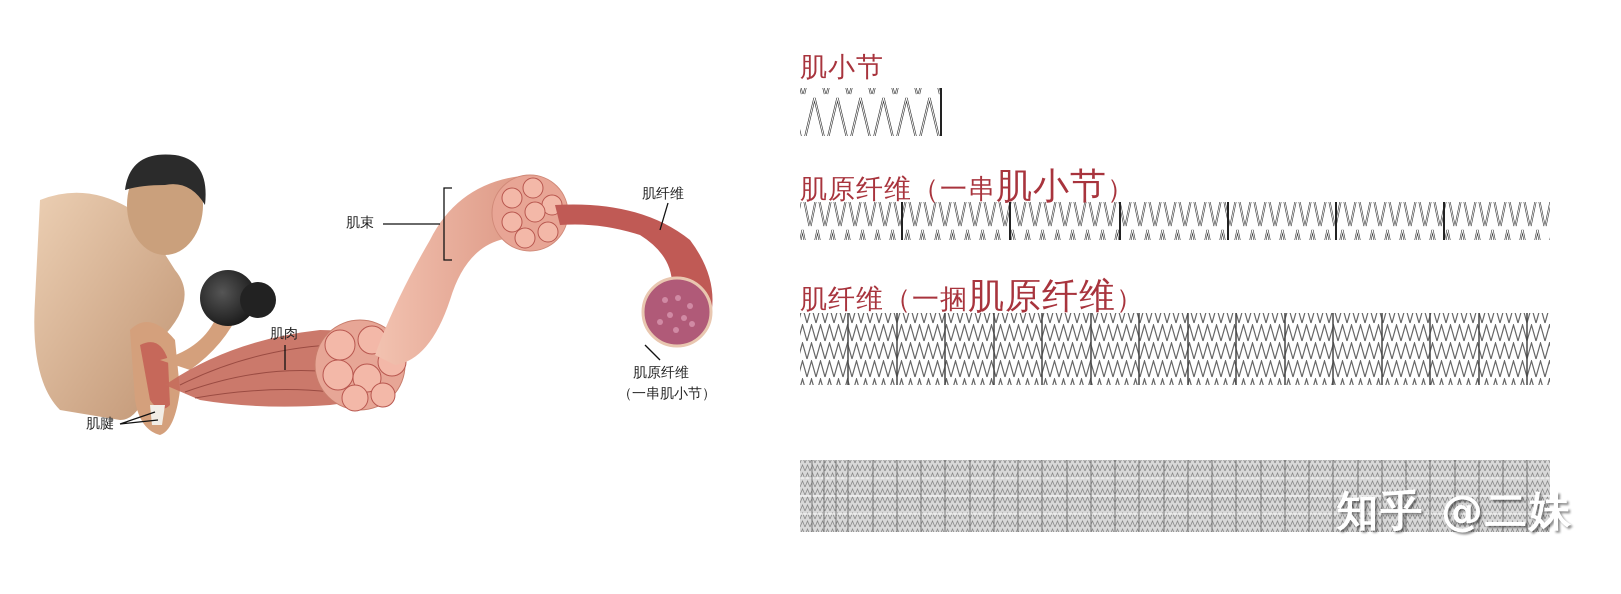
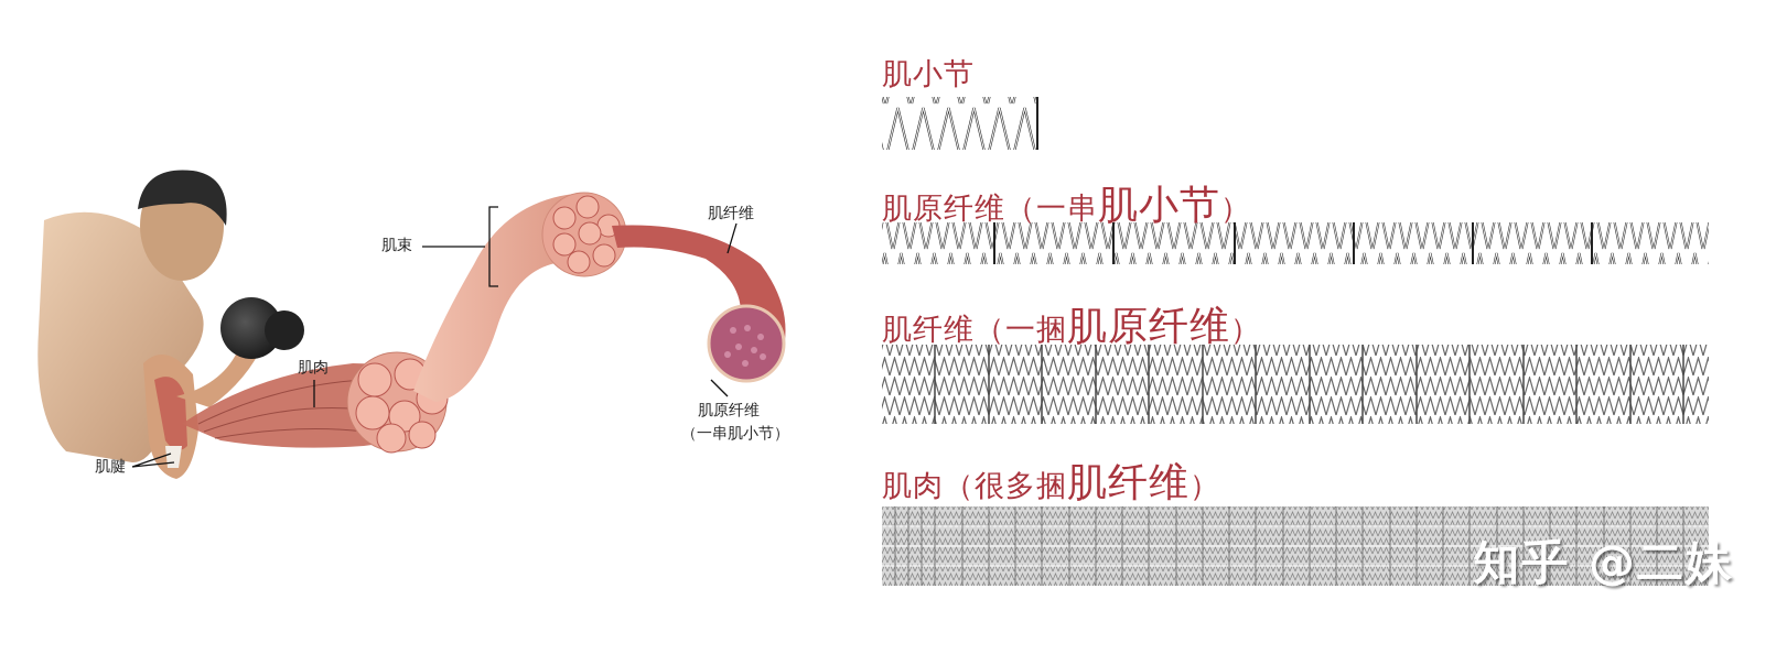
  肌束
  肌纤维
  肌肉
  肌原纤维
  （一串肌小节）
  肌腱
  肌小节
  肌原纤维（一串肌小节）
  肌纤维（一捆肌原纤维）
+ 肌肉（很多捆肌纤维）
  知乎 @二妹
